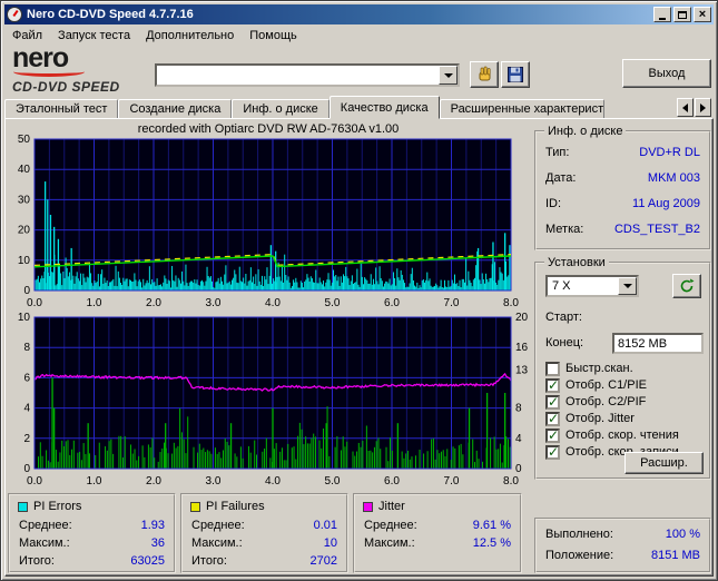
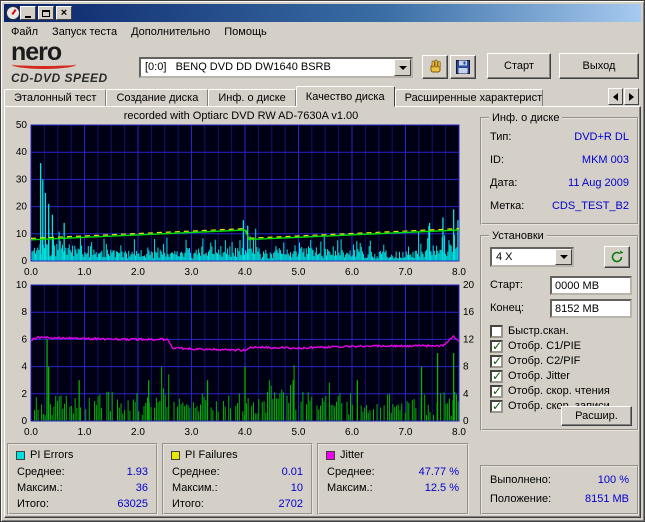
- Nero CD-DVD Speed 4.7.7.16
  ×
  Файл
  Запуск теста
  Дополнительно
  Помощь
  nero
  CD-DVD SPEED
+ [0:0] BENQ DVD DD DW1640 BSRB
+ Старт
  Выход
  Эталонный тест
  Создание диска
  Инф. о диске
  Качество диска
  recorded with Optiarc DVD RW AD-7630A v1.00
  0
  10
  20
  30
  40
  50
  0.0
  1.0
  2.0
  3.0
  4.0
  5.0
  6.0
  7.0
  8.0
  0
  2
  4
  6
  8
  10
  0
  4
  8
- 13
+ 12
  16
  20
  0.0
  1.0
  2.0
  3.0
  4.0
  5.0
  6.0
  7.0
  8.0
  PI Errors
  Среднее:
  1.93
  Максим.:
  36
  Итого:
  63025
  PI Failures
  Среднее:
  0.01
  Максим.:
  10
  Итого:
  2702
  Jitter
  Среднее:
- 9.61 %
+ 47.77 %
  Максим.:
  12.5 %
  Инф. о диске
  Тип:
  DVD+R DL
- Дата:
+ ID:
  MKM 003
- ID:
+ Дата:
  11 Aug 2009
  Метка:
  CDS_TEST_B2
  Установки
- 7 X
+ 4 X
  Старт:
+ 0000 MB
  Конец:
  8152 MB
  Быстр.скан.
  Отобр. C1/PIE
  Отобр. C2/PIF
  Отобр. Jitter
  Отобр. скор. чтения
  Расшир.
  Выполнено:
  100 %
  Положение:
  8151 MB
